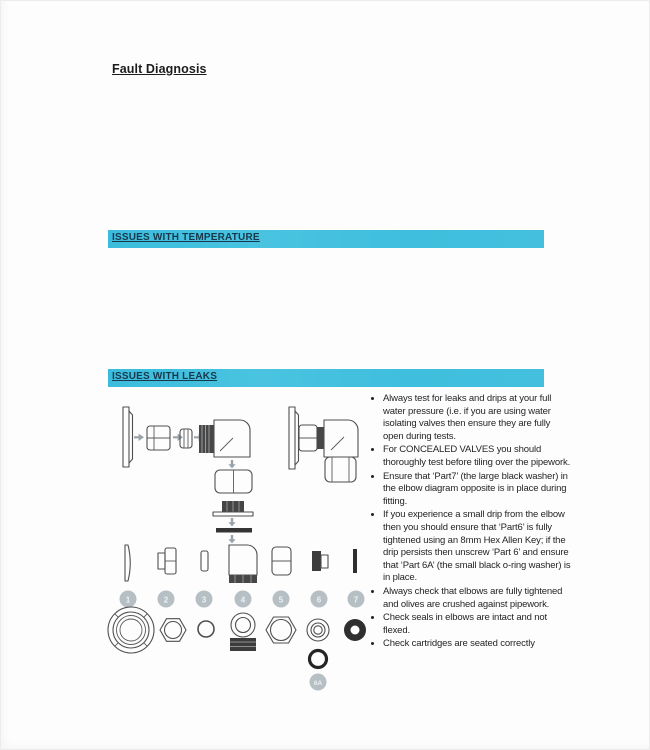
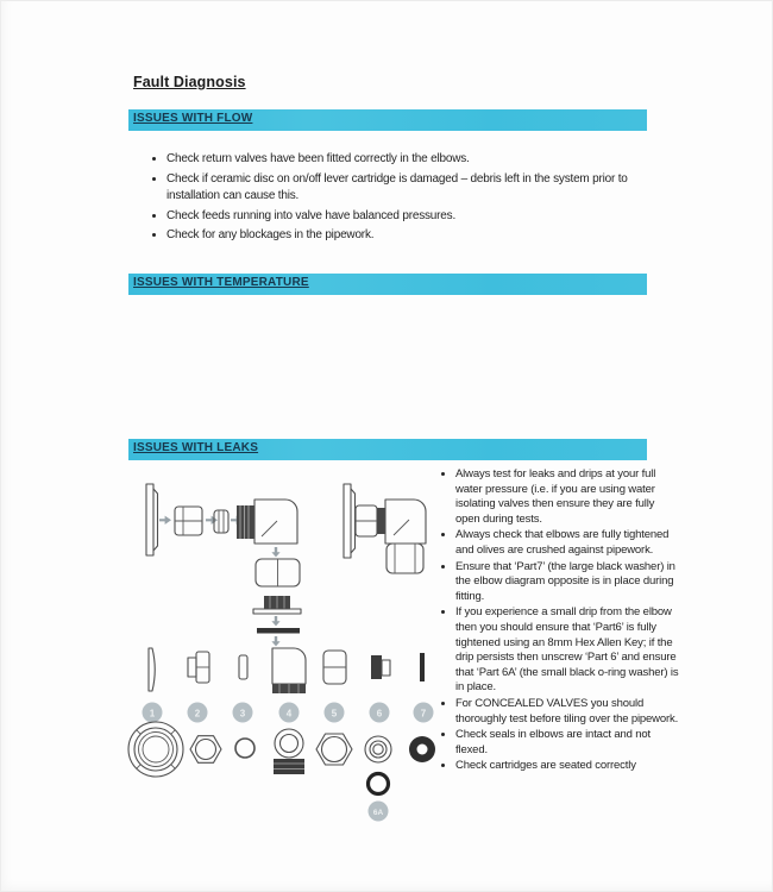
  Fault Diagnosis
+ ISSUES WITH FLOW
+ Check return valves have been fitted correctly in the elbows.
+ Check if ceramic disc on on/off lever cartridge is damaged – debris left in the system prior to installation can cause this.
+ Check feeds running into valve have balanced pressures.
+ Check for any blockages in the pipework.
  ISSUES WITH TEMPERATURE
  ISSUES WITH LEAKS
  1
  2
  3
  4
  5
  6
  7
  Always test for leaks and drips at your full water pressure (i.e. if you are using water isolating valves then ensure they are fully open during tests.
- For CONCEALED VALVES you should thoroughly test before tiling over the pipework.
+ Always check that elbows are fully tightened and olives are crushed against pipework.
  Ensure that ‘Part7’ (the large black washer) in the elbow diagram opposite is in place during fitting.
  If you experience a small drip from the elbow then you should ensure that ‘Part6’ is fully tightened using an 8mm Hex Allen Key; if the drip persists then unscrew ‘Part 6’ and ensure that ‘Part 6A’ (the small black o-ring washer) is in place.
- Always check that elbows are fully tightened and olives are crushed against pipework.
+ For CONCEALED VALVES you should thoroughly test before tiling over the pipework.
  Check seals in elbows are intact and not flexed.
  Check cartridges are seated correctly
